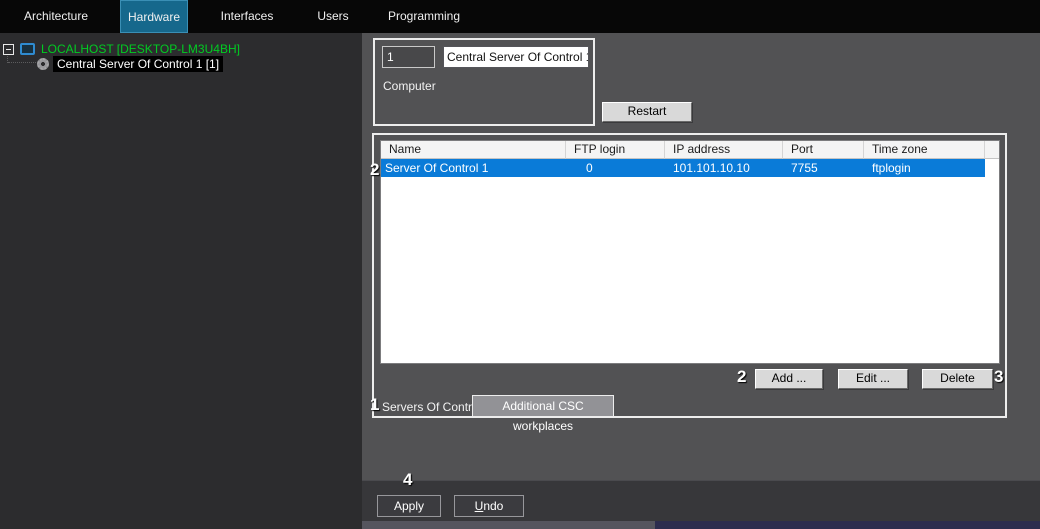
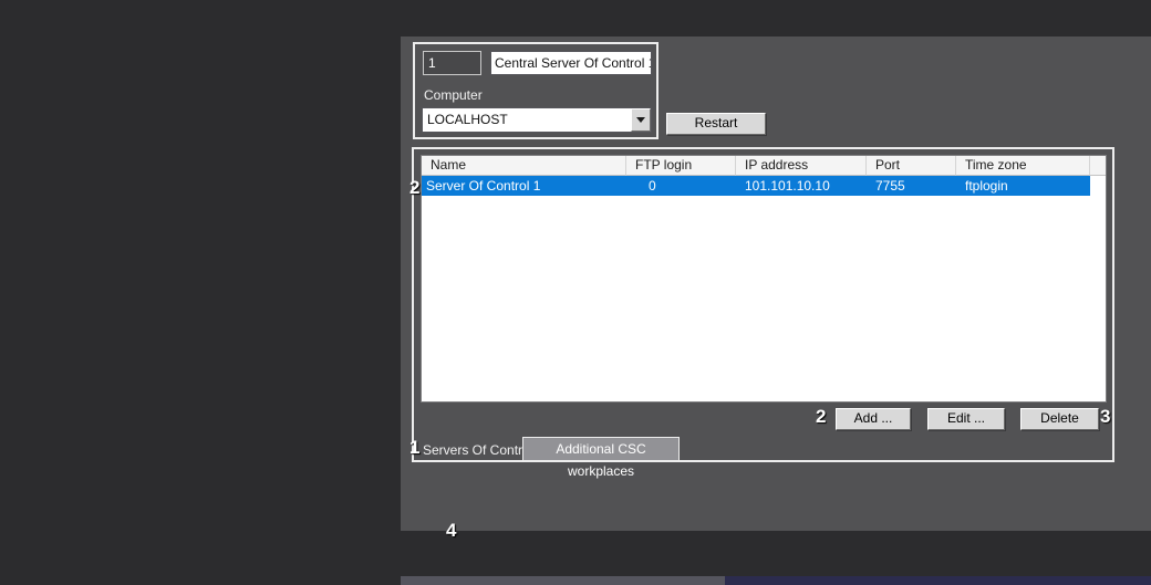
- Architecture
- Hardware
- Interfaces
- Users
- Programming
- LOCALHOST [DESKTOP-LM3U4BH]
- Central Server Of Control 1 [1]
  1
  Central Server Of Control
  Computer
+ LOCALHOST
  Restart
  Name
  FTP login
  IP address
  Port
  Time zone
  Server Of Control 1
  0
  101.101.10.10
  7755
  ftplogin
  Add ...
  Edit ...
  Delete
  Servers Of Contr
  Additional CSC workplaces
- Apply
- Undo
  2
  2
  3
  1
  4
